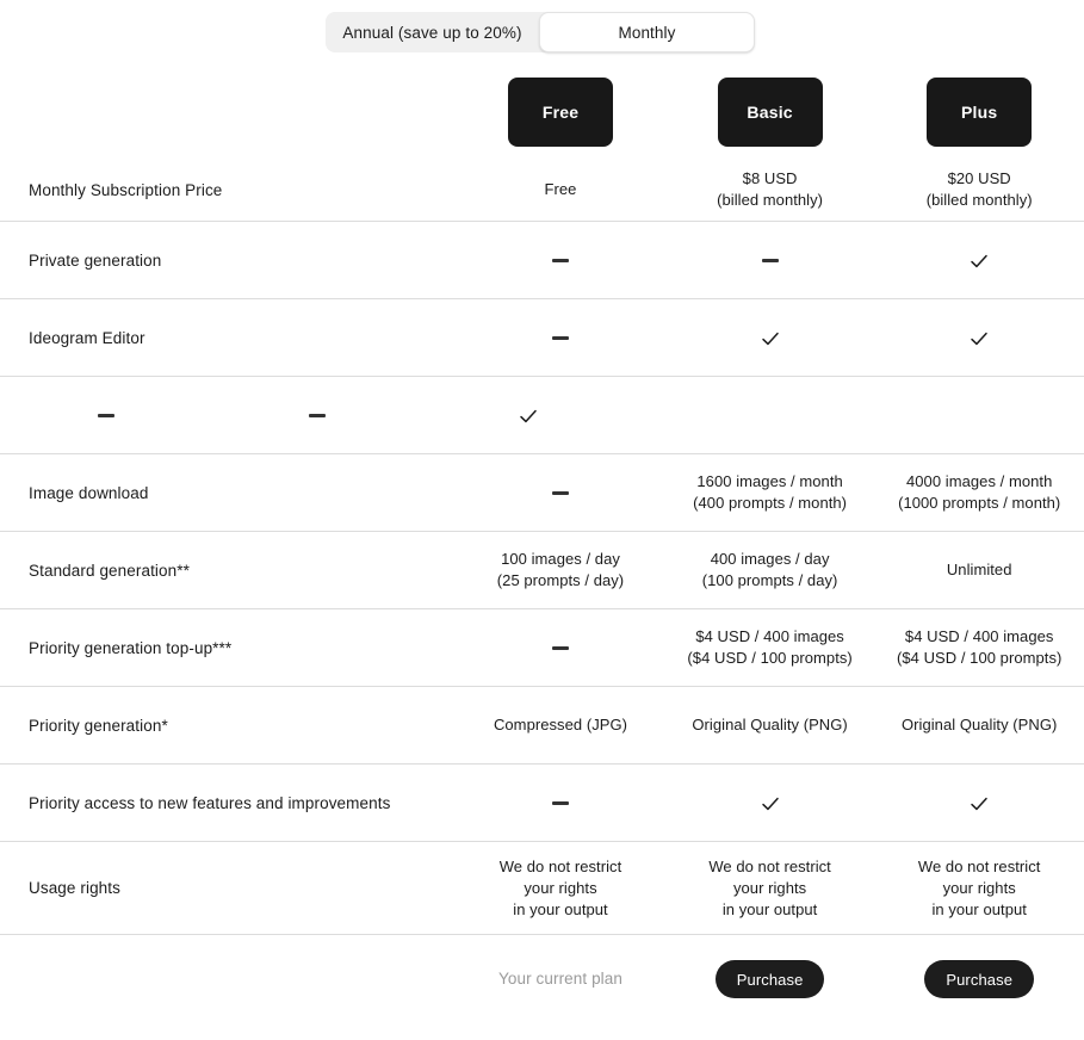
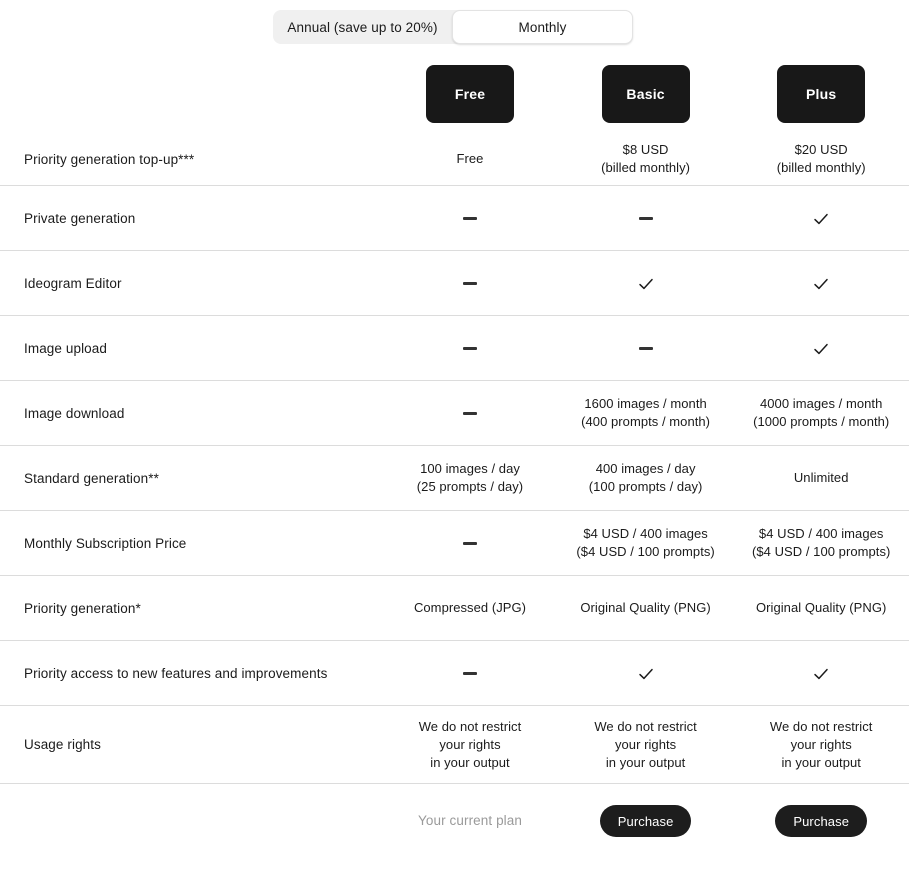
  Annual (save up to 20%)
  Monthly
  Free
  Basic
  Plus
- Monthly Subscription Price
+ Priority generation top-up***
  Free
  $8 USD
  (billed monthly)
  $20 USD
  (billed monthly)
  Private generation
  Ideogram Editor
+ Image upload
  Image download
  1600 images / month
  (400 prompts / month)
  4000 images / month
  (1000 prompts / month)
  Standard generation**
  100 images / day
  (25 prompts / day)
  400 images / day
  (100 prompts / day)
  Unlimited
- Priority generation top-up***
+ Monthly Subscription Price
  $4 USD / 400 images
  ($4 USD / 100 prompts)
  $4 USD / 400 images
  ($4 USD / 100 prompts)
  Priority generation*
  Compressed (JPG)
  Original Quality (PNG)
  Original Quality (PNG)
  Priority access to new features and improvements
  Usage rights
  We do not restrict
  your rights
  in your output
  We do not restrict
  your rights
  in your output
  We do not restrict
  your rights
  in your output
  Your current plan
  Purchase
  Purchase
